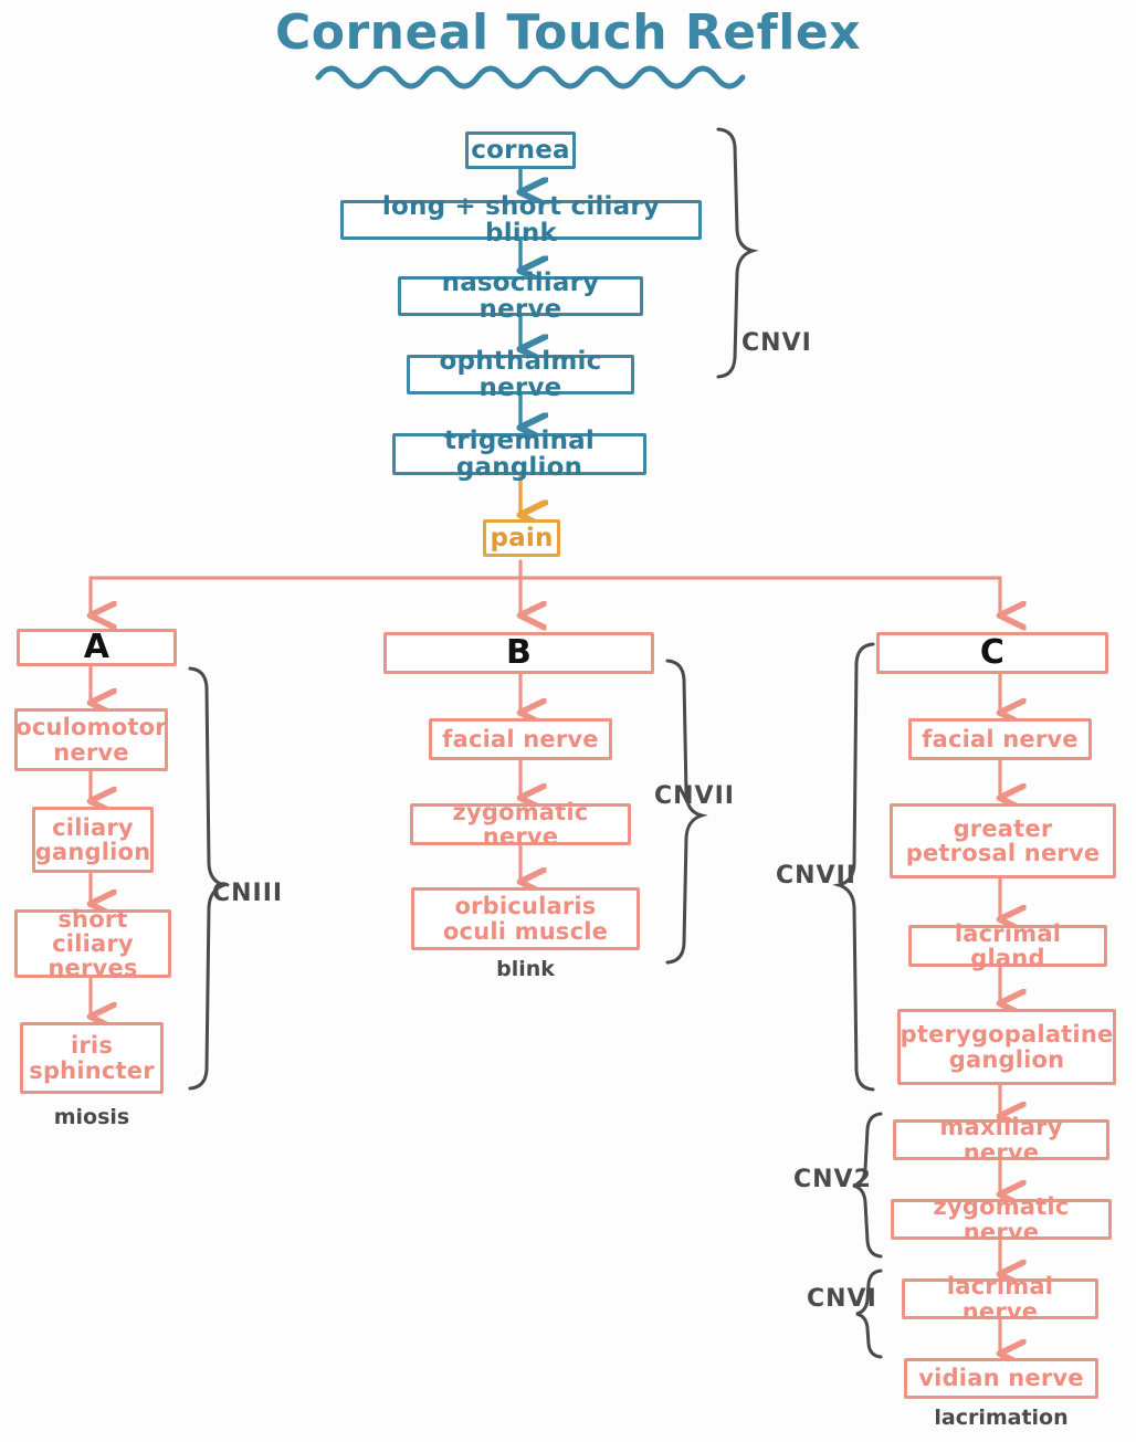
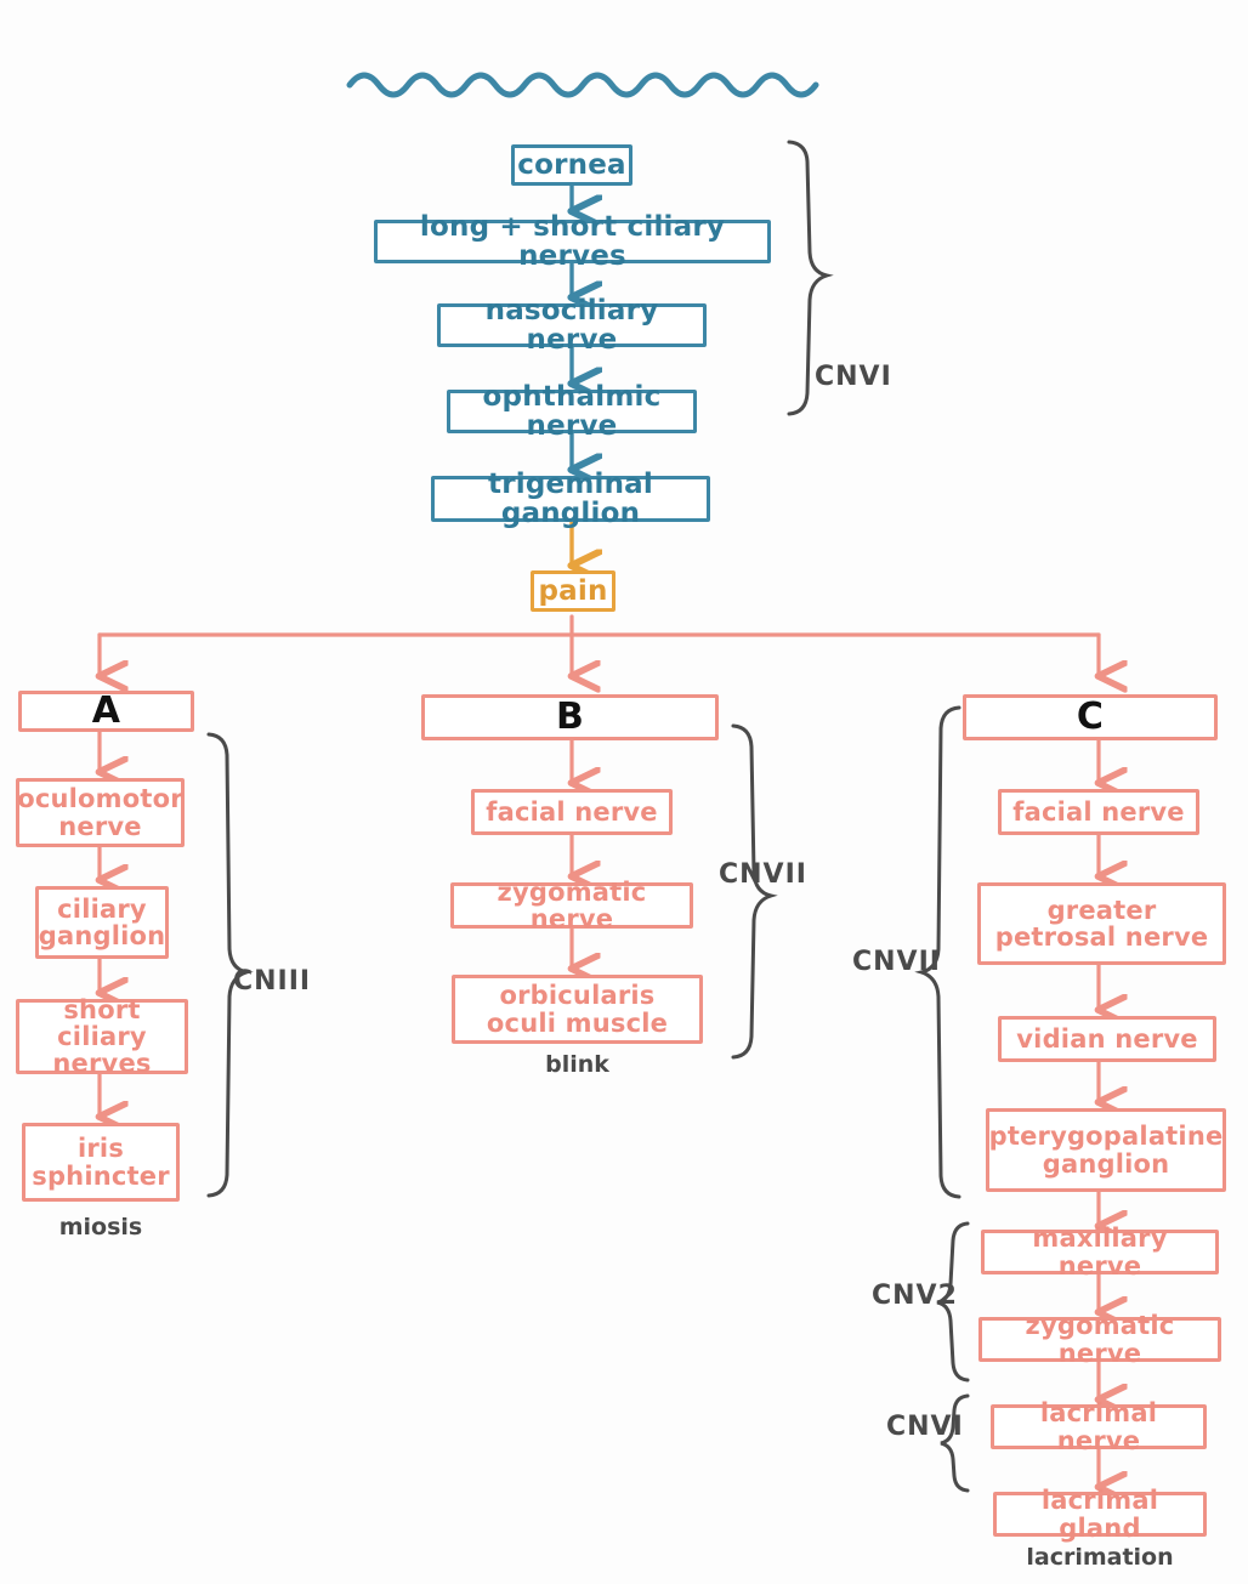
- Corneal Touch Reflex
  cornea
- long + short ciliary blink
+ long + short ciliary nerves
  nasociliary nerve
  ophthalmic nerve
  trigeminal ganglion
  CNVI
  pain
  A
  oculomotor nerve
  ciliary ganglion
  short ciliary nerves
  iris sphincter
  CNIII
  miosis
  B
  facial nerve
  zygomatic nerve
  orbicularis oculi muscle
  CNVII
  blink
  C
  facial nerve
  greater petrosal nerve
- lacrimal gland
+ vidian nerve
  pterygopalatine ganglion
  maxillary nerve
  zygomatic nerve
  lacrimal nerve
- vidian nerve
+ lacrimal gland
  CNVII
  CNV2
  CNVI
  lacrimation
